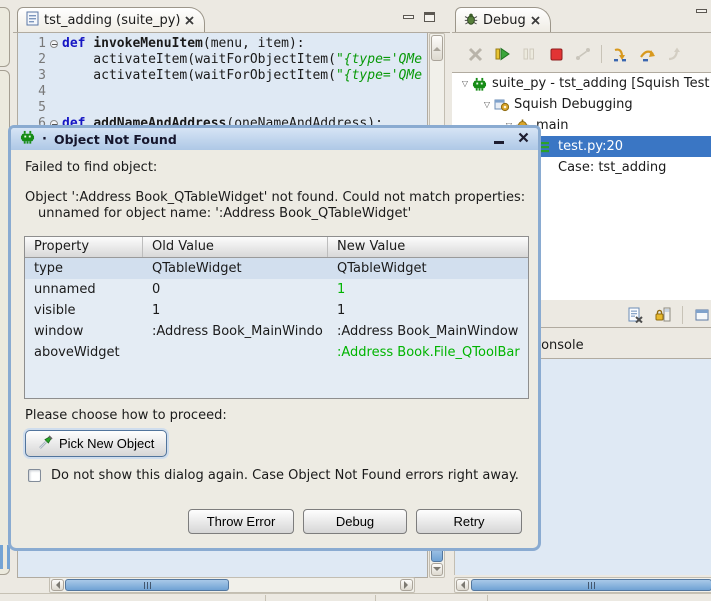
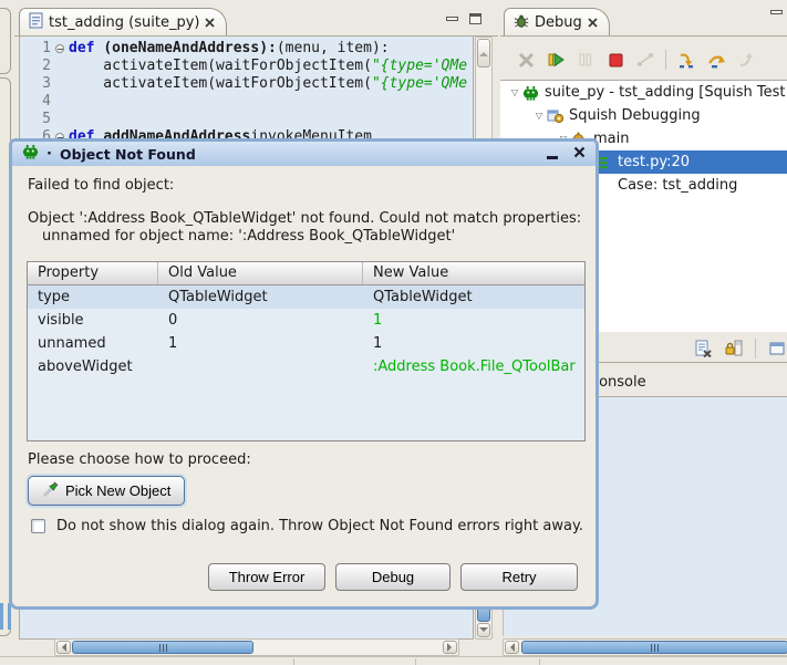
  tst_adding (suite_py)
  1
- def invokeMenuItem(menu, item):
+ def (oneNameAndAddress):(menu, item):
  2
  activateItem(waitForObjectItem("{type='QMe
  3
  activateItem(waitForObjectItem("{type='QMe
  4
  5
  6
- def addNameAndAddress(oneNameAndAddress):
+ def addNameAndAddressinvokeMenuItem
  Debug
  ▽
  suite_py - tst_adding [Squish Test
  ▽
  Squish Debugging
  main
  test.py:20
  Case: tst_adding
  onsole
  ·
  Object Not Found
  Failed to find object:
  Object ':Address Book_QTableWidget' not found. Could not match properties:
  unnamed for object name: ':Address Book_QTableWidget'
  Property
  Old Value
  New Value
  type
  QTableWidget
  QTableWidget
- unnamed
+ visible
  0
  1
- visible
+ unnamed
  1
  1
- window
- :Address Book_MainWindo
- :Address Book_MainWindow
  aboveWidget
  :Address Book.File_QToolBar
  Please choose how to proceed:
  Pick New Object
- Do not show this dialog again. Case Object Not Found errors right away.
+ Do not show this dialog again. Throw Object Not Found errors right away.
  Throw Error
  Debug
  Retry
